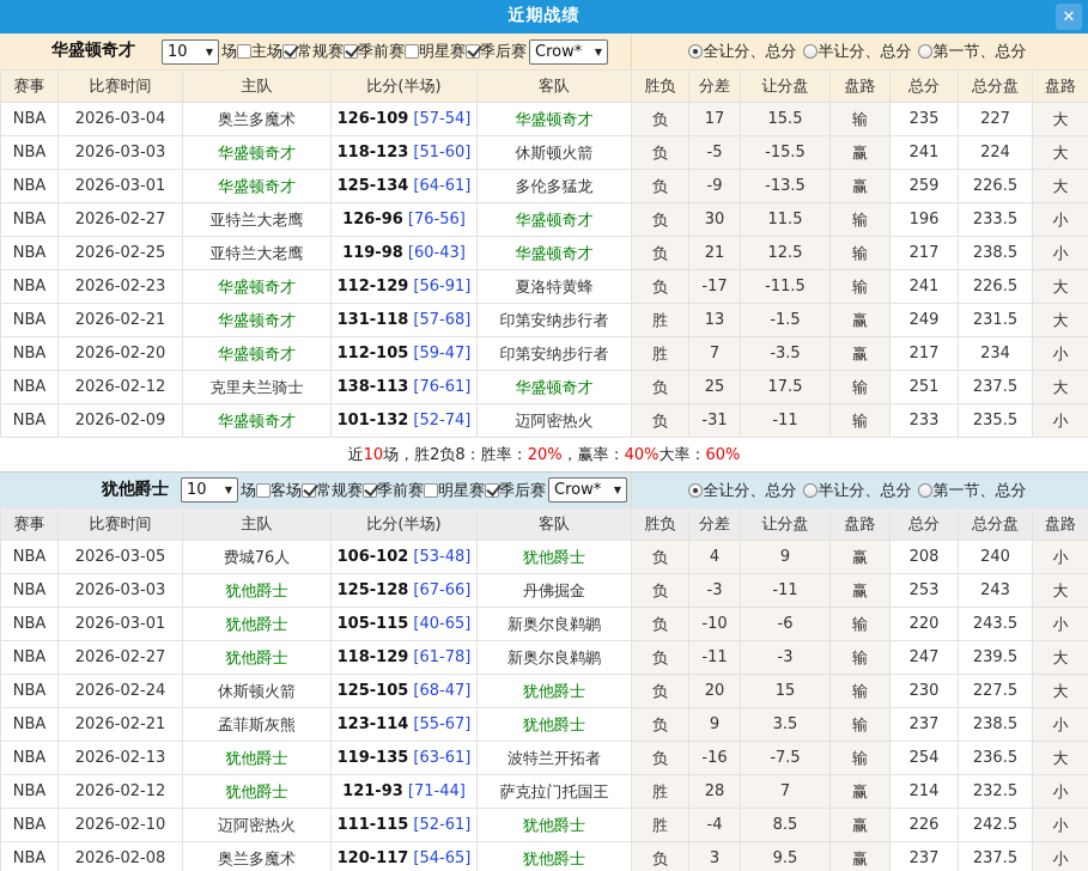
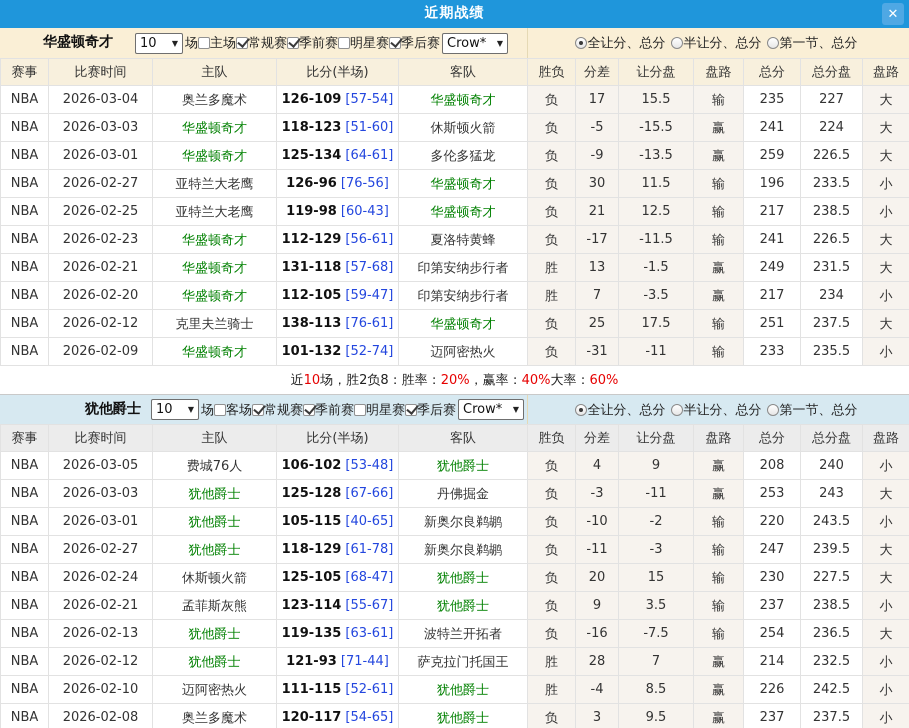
  近期战绩
  ✕
  华盛顿奇才
  10
  ▼
  场
  主场
  常规赛
  季前赛
  明星赛
  季后赛
  Crow*
  ▼
  全让分、总分
  半让分、总分
  第一节、总分
  赛事	比赛时间	主队	比分(半场)	客队	胜负	分差	让分盘	盘路	总分	总分盘	盘路
  NBA	2026-03-04	奥兰多魔术	126-109 [57-54]	华盛顿奇才	负	17	15.5	输	235	227	大
  NBA	2026-03-03	华盛顿奇才	118-123 [51-60]	休斯顿火箭	负	-5	-15.5	赢	241	224	大
  NBA	2026-03-01	华盛顿奇才	125-134 [64-61]	多伦多猛龙	负	-9	-13.5	赢	259	226.5	大
  NBA	2026-02-27	亚特兰大老鹰	126-96 [76-56]	华盛顿奇才	负	30	11.5	输	196	233.5	小
  NBA	2026-02-25	亚特兰大老鹰	119-98 [60-43]	华盛顿奇才	负	21	12.5	输	217	238.5	小
- NBA	2026-02-23	华盛顿奇才	112-129 [56-91]	夏洛特黄蜂	负	-17	-11.5	输	241	226.5	大
+ NBA	2026-02-23	华盛顿奇才	112-129 [56-61]	夏洛特黄蜂	负	-17	-11.5	输	241	226.5	大
  NBA	2026-02-21	华盛顿奇才	131-118 [57-68]	印第安纳步行者	胜	13	-1.5	赢	249	231.5	大
  NBA	2026-02-20	华盛顿奇才	112-105 [59-47]	印第安纳步行者	胜	7	-3.5	赢	217	234	小
  NBA	2026-02-12	克里夫兰骑士	138-113 [76-61]	华盛顿奇才	负	25	17.5	输	251	237.5	大
  NBA	2026-02-09	华盛顿奇才	101-132 [52-74]	迈阿密热火	负	-31	-11	输	233	235.5	小
  近
  10
  场，胜2负8：胜率：
  20%
  ，赢率：
  40%
  大率：
  60%
  犹他爵士
  10
  ▼
  场
  客场
  常规赛
  季前赛
  明星赛
  季后赛
  Crow*
  ▼
  全让分、总分
  半让分、总分
  第一节、总分
  赛事	比赛时间	主队	比分(半场)	客队	胜负	分差	让分盘	盘路	总分	总分盘	盘路
  NBA	2026-03-05	费城76人	106-102 [53-48]	犹他爵士	负	4	9	赢	208	240	小
  NBA	2026-03-03	犹他爵士	125-128 [67-66]	丹佛掘金	负	-3	-11	赢	253	243	大
- NBA	2026-03-01	犹他爵士	105-115 [40-65]	新奥尔良鹈鹕	负	-10	-6	输	220	243.5	小
+ NBA	2026-03-01	犹他爵士	105-115 [40-65]	新奥尔良鹈鹕	负	-10	-2	输	220	243.5	小
  NBA	2026-02-27	犹他爵士	118-129 [61-78]	新奥尔良鹈鹕	负	-11	-3	输	247	239.5	大
  NBA	2026-02-24	休斯顿火箭	125-105 [68-47]	犹他爵士	负	20	15	输	230	227.5	大
  NBA	2026-02-21	孟菲斯灰熊	123-114 [55-67]	犹他爵士	负	9	3.5	输	237	238.5	小
  NBA	2026-02-13	犹他爵士	119-135 [63-61]	波特兰开拓者	负	-16	-7.5	输	254	236.5	大
  NBA	2026-02-12	犹他爵士	121-93 [71-44]	萨克拉门托国王	胜	28	7	赢	214	232.5	小
  NBA	2026-02-10	迈阿密热火	111-115 [52-61]	犹他爵士	胜	-4	8.5	赢	226	242.5	小
  NBA	2026-02-08	奥兰多魔术	120-117 [54-65]	犹他爵士	负	3	9.5	赢	237	237.5	小
